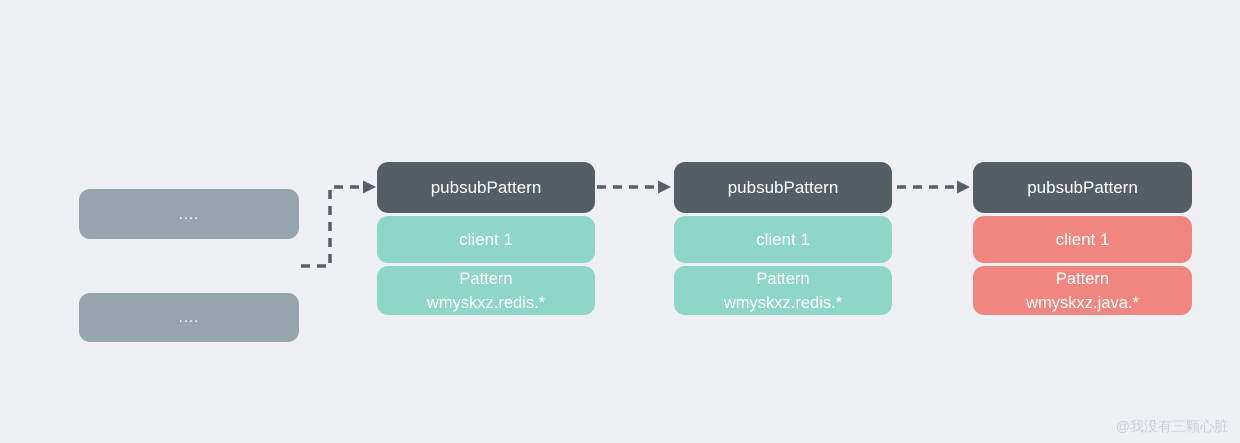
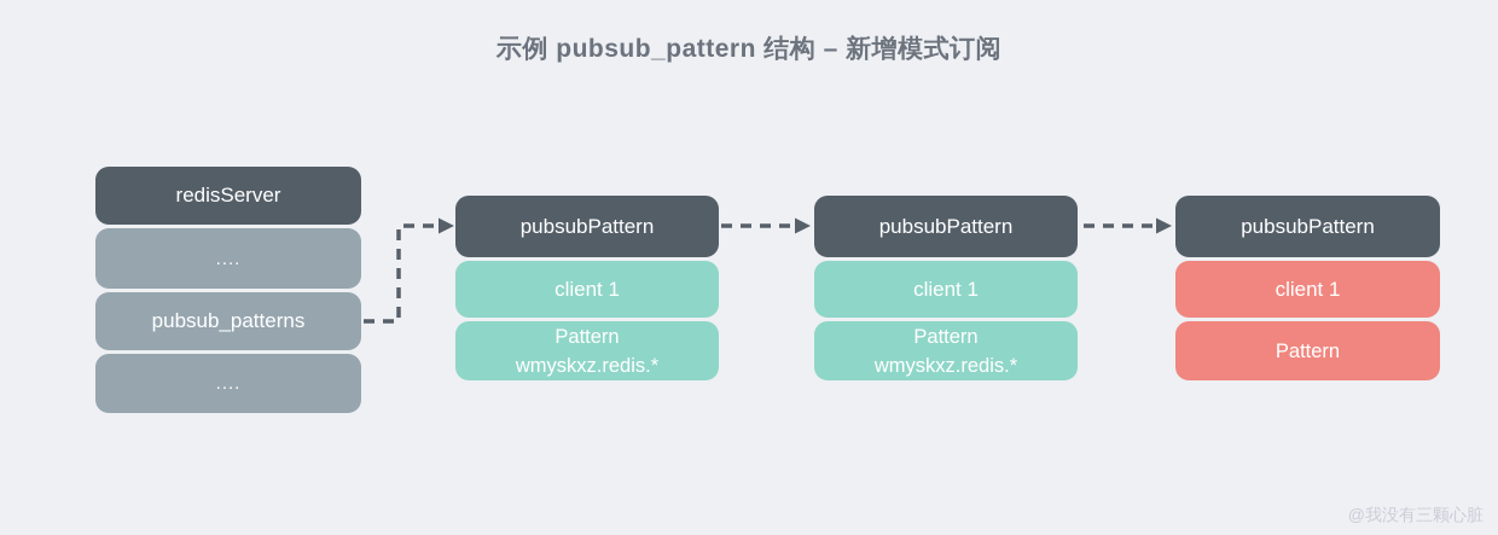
+ 示例 pubsub_pattern 结构 – 新增模式订阅
+ redisServer
  ....
+ pubsub_patterns
  ....
  pubsubPattern
  client 1
  Pattern
  wmyskxz.redis.*
  pubsubPattern
  client 1
  Pattern
  wmyskxz.redis.*
  pubsubPattern
  client 1
  Pattern
- wmyskxz.java.*
  @我没有三颗心脏
